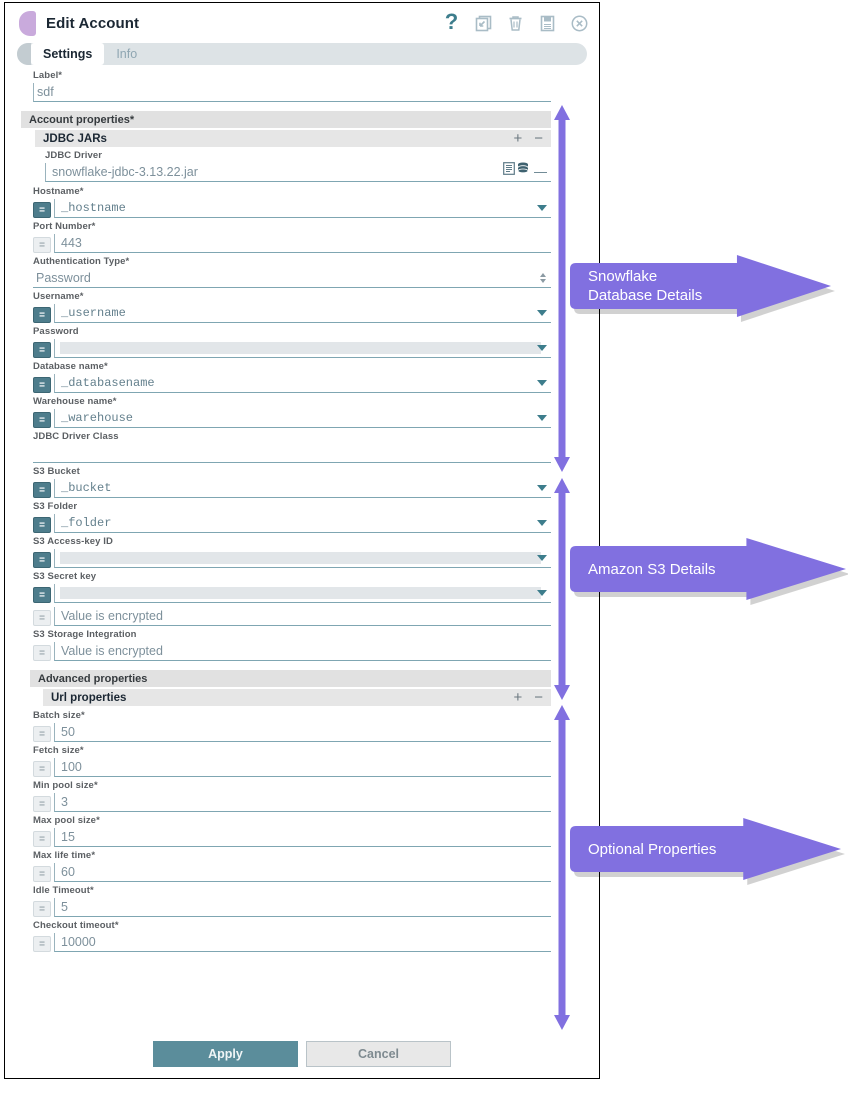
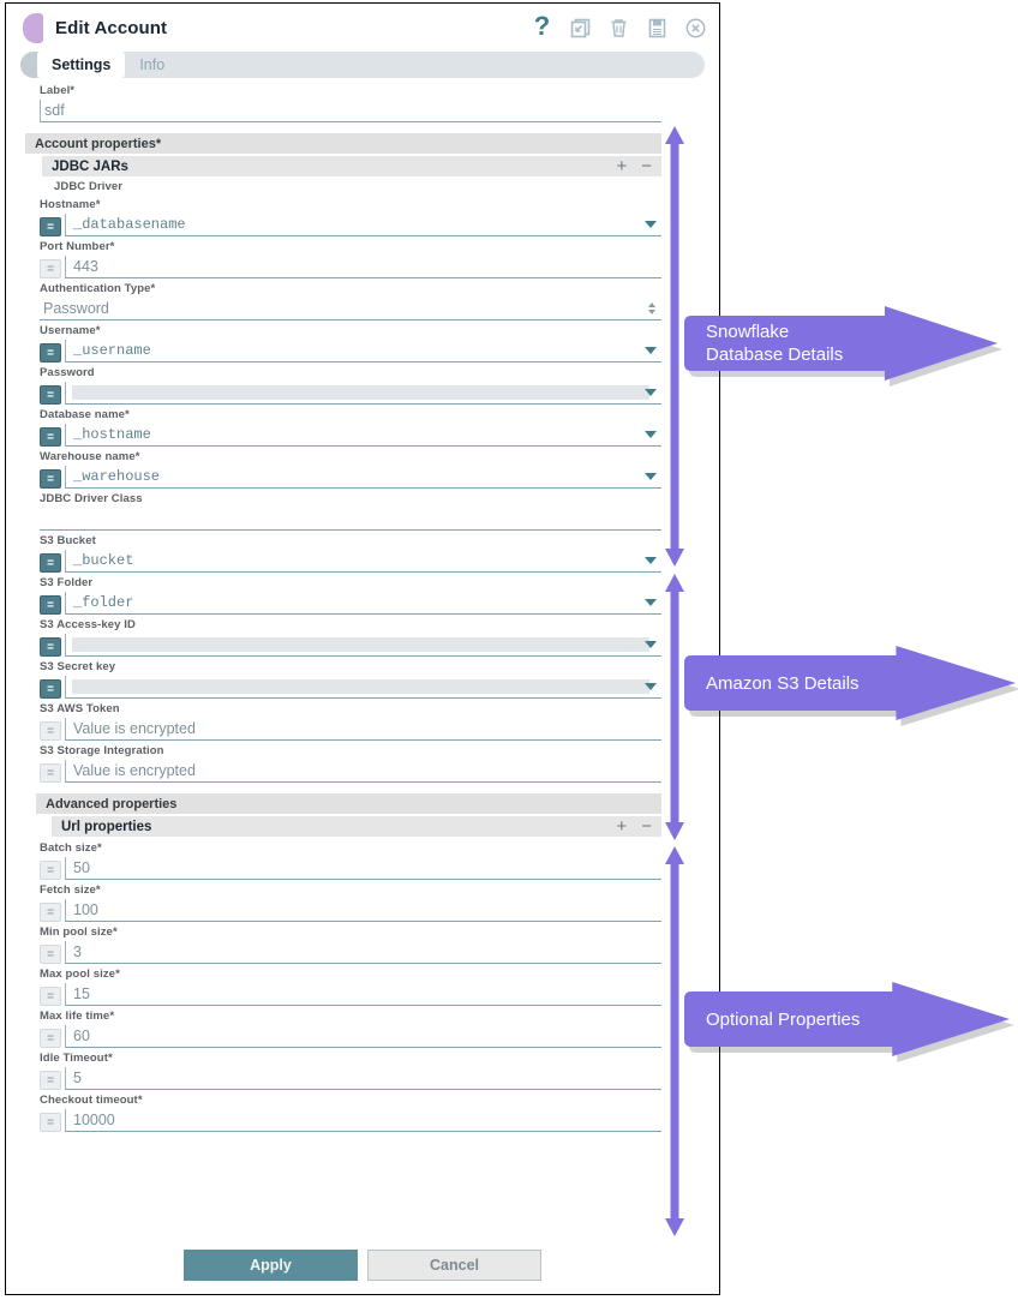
  Edit Account
  ?
  Settings
  Info
  Label*
  sdf
  Account properties*
  JDBC JARs
  +
  −
  JDBC Driver
- snowflake-jdbc-3.13.22.jar
- —
  Hostname*
  =
- _hostname
+ _databasename
  Port Number*
  =
  443
  Authentication Type*
  Password
  Username*
  =
  _username
  Password
  =
  Database name*
  =
- _databasename
+ _hostname
  Warehouse name*
  =
  _warehouse
  JDBC Driver Class
  S3 Bucket
  =
  _bucket
  S3 Folder
  =
  _folder
  S3 Access-key ID
  =
  S3 Secret key
  =
+ S3 AWS Token
  =
  Value is encrypted
  S3 Storage Integration
  =
  Value is encrypted
  Advanced properties
  Url properties
  +
  −
  Batch size*
  =
  50
  Fetch size*
  =
  100
  Min pool size*
  =
  3
  Max pool size*
  =
  15
  Max life time*
  =
  60
  Idle Timeout*
  =
  5
  Checkout timeout*
  =
  10000
  Apply
  Cancel
  Snowflake
  Database Details
  Amazon S3 Details
  Optional Properties
